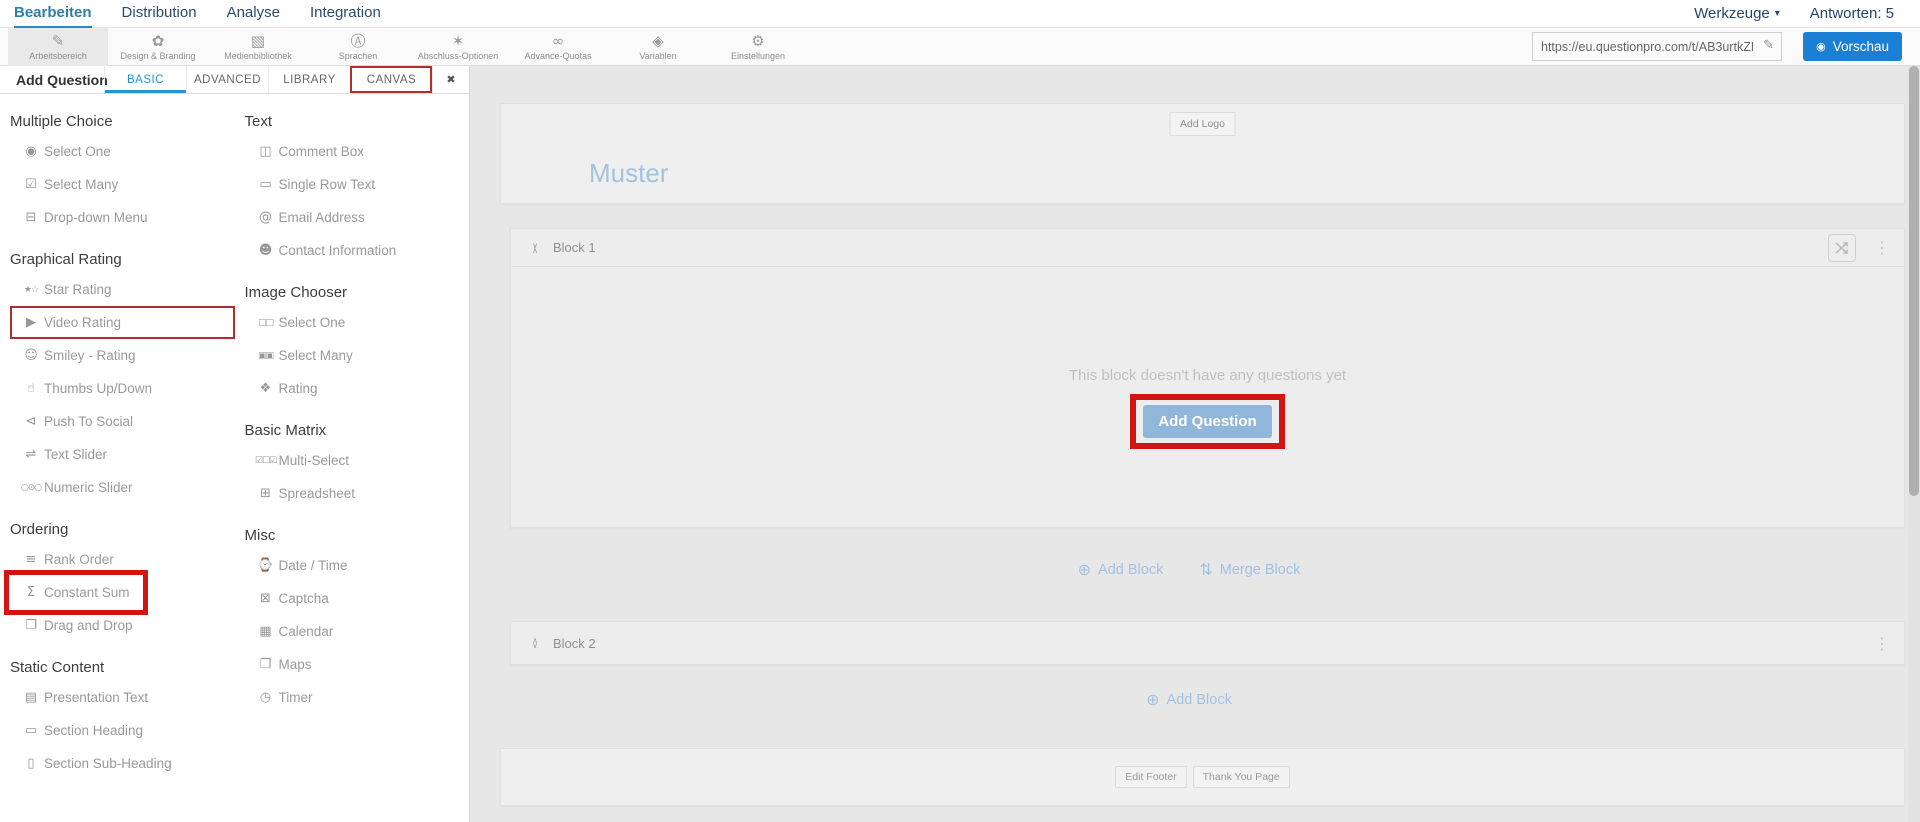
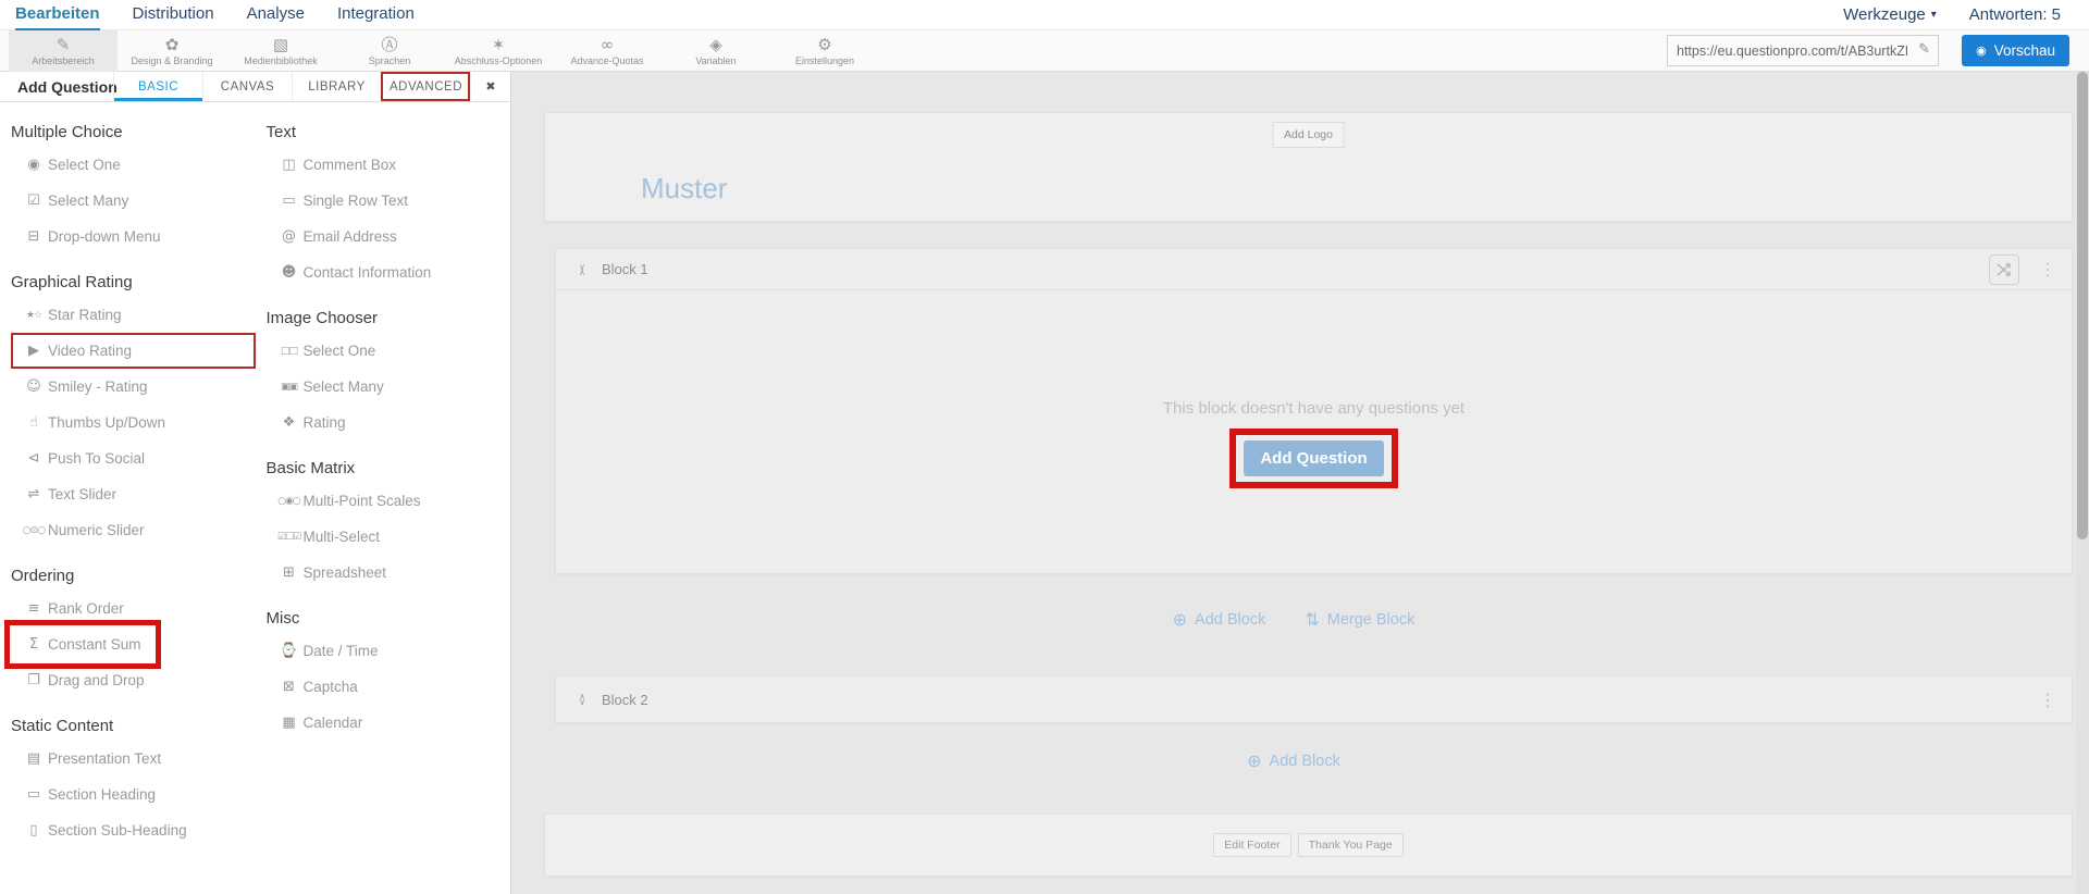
  Bearbeiten
  Distribution
  Analyse
  Integration
  Werkzeuge
  ▾
  Antworten: 5
  ✎
  Arbeitsbereich
  ✿
  Design & Branding
  ▧
  Medienbibliothek
  Ⓐ
  Sprachen
  ✶
  Abschluss-Optionen
  ∞
  Advance-Quotas
  ◈
  Variablen
  ⚙
  Einstellungen
  https://eu.questionpro.com/t/AB3urtkZ
  ✎
  ◉
  Vorschau
  Add Question
  BASIC
- ADVANCED
+ CANVAS
  LIBRARY
- CANVAS
+ ADVANCED
  ✖
  Multiple Choice
  ◉
  Select One
  ☑
  Select Many
  ⊟
  Drop-down Menu
  Graphical Rating
  ★☆
  Star Rating
  ▶
  Video Rating
  ☺
  Smiley - Rating
  ☝
  Thumbs Up/Down
  ⊲
  Push To Social
  ⇌
  Text Slider
  ○⊙○
  Numeric Slider
  Ordering
  ≡
  Rank Order
  Σ
  Constant Sum
  ❐
  Drag and Drop
  Static Content
  ▤
  Presentation Text
  ▭
  Section Heading
  ▯
  Section Sub-Heading
  Text
  ◫
  Comment Box
  ▭
  Single Row Text
  @
  Email Address
  ☻
  Contact Information
  Image Chooser
  □□
  Select One
  ▣▣
  Select Many
  ❖
  Rating
  Basic Matrix
+ ○◉○
+ Multi-Point Scales
  ☑☐☑
  Multi-Select
  ⊞
  Spreadsheet
  Misc
  ⌚
  Date / Time
  ⊠
  Captcha
  ▦
  Calendar
- ❒
- Maps
- ◷
- Timer
  Add Logo
  Muster
  ∨
  ∧
  Block 1
  ⋮
  This block doesn't have any questions yet
  Add Question
  ⊕
  Add Block
  ⇅
  Merge Block
  ∧
  ∨
  Block 2
  ⋮
  ⊕
  Add Block
  Edit Footer
  Thank You Page
